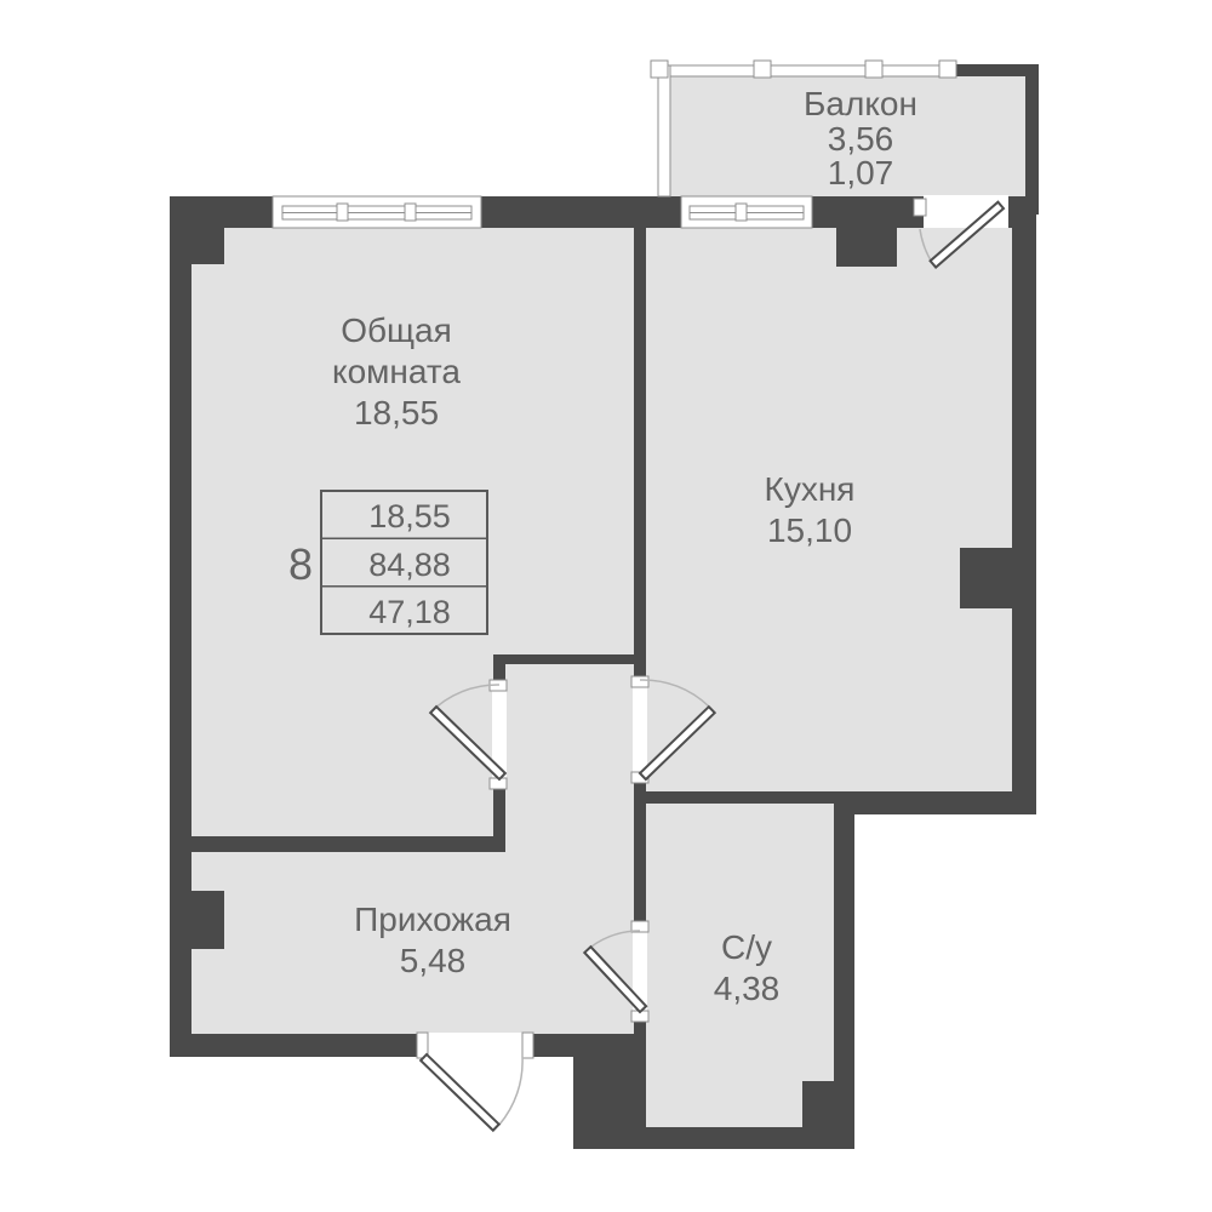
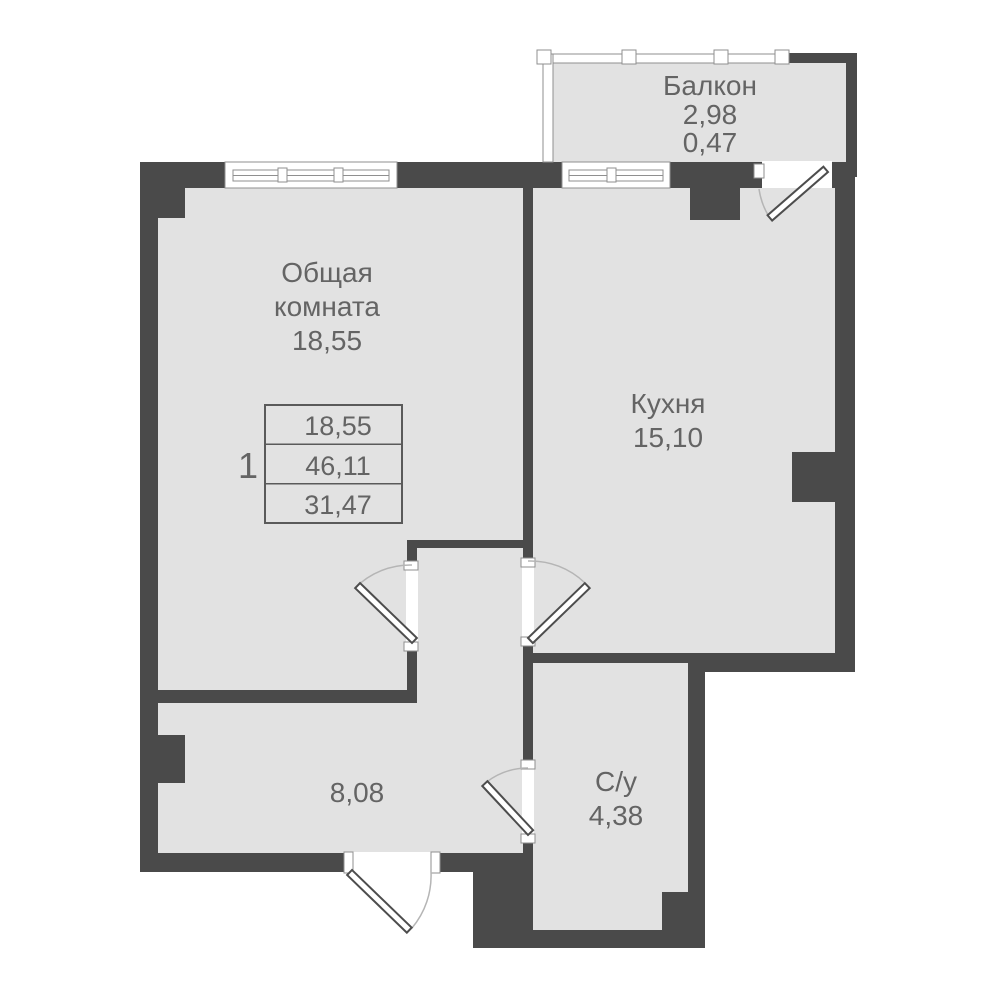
- 8
+ 1
  18,55
- 84,88
+ 46,11
- 47,18
+ 31,47
  Балкон
- 3,56
+ 2,98
- 1,07
+ 0,47
  Общая
  комната
  18,55
  Кухня
  15,10
- Прихожая
- 5,48
+ 8,08
  С/у
  4,38
